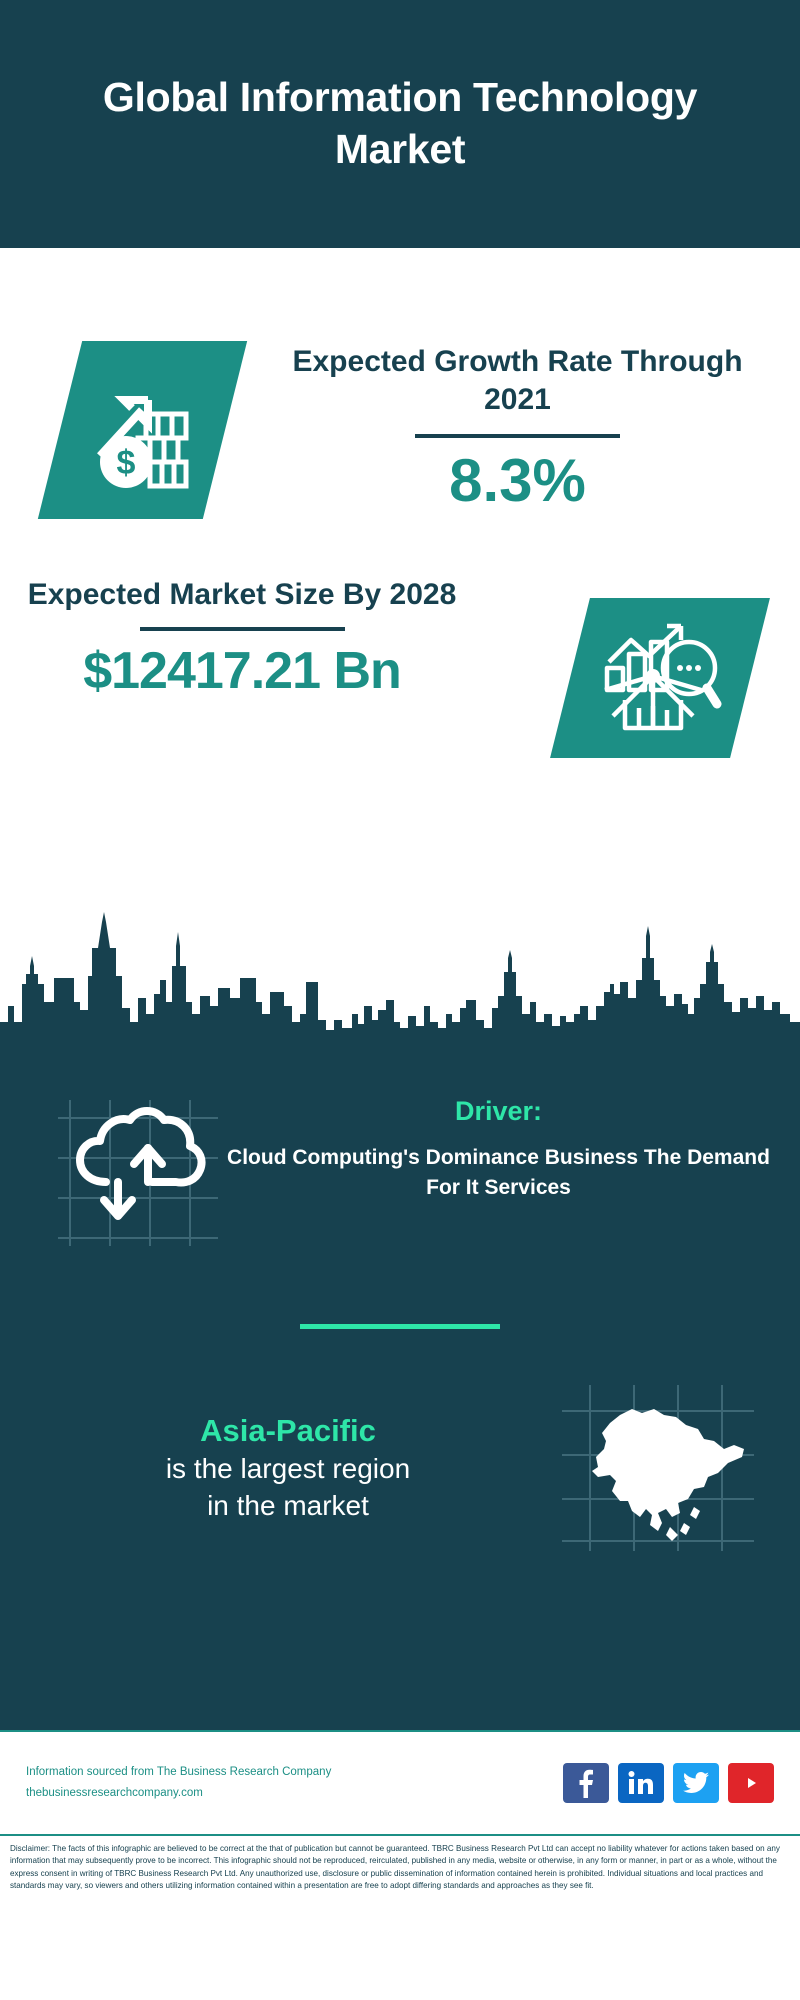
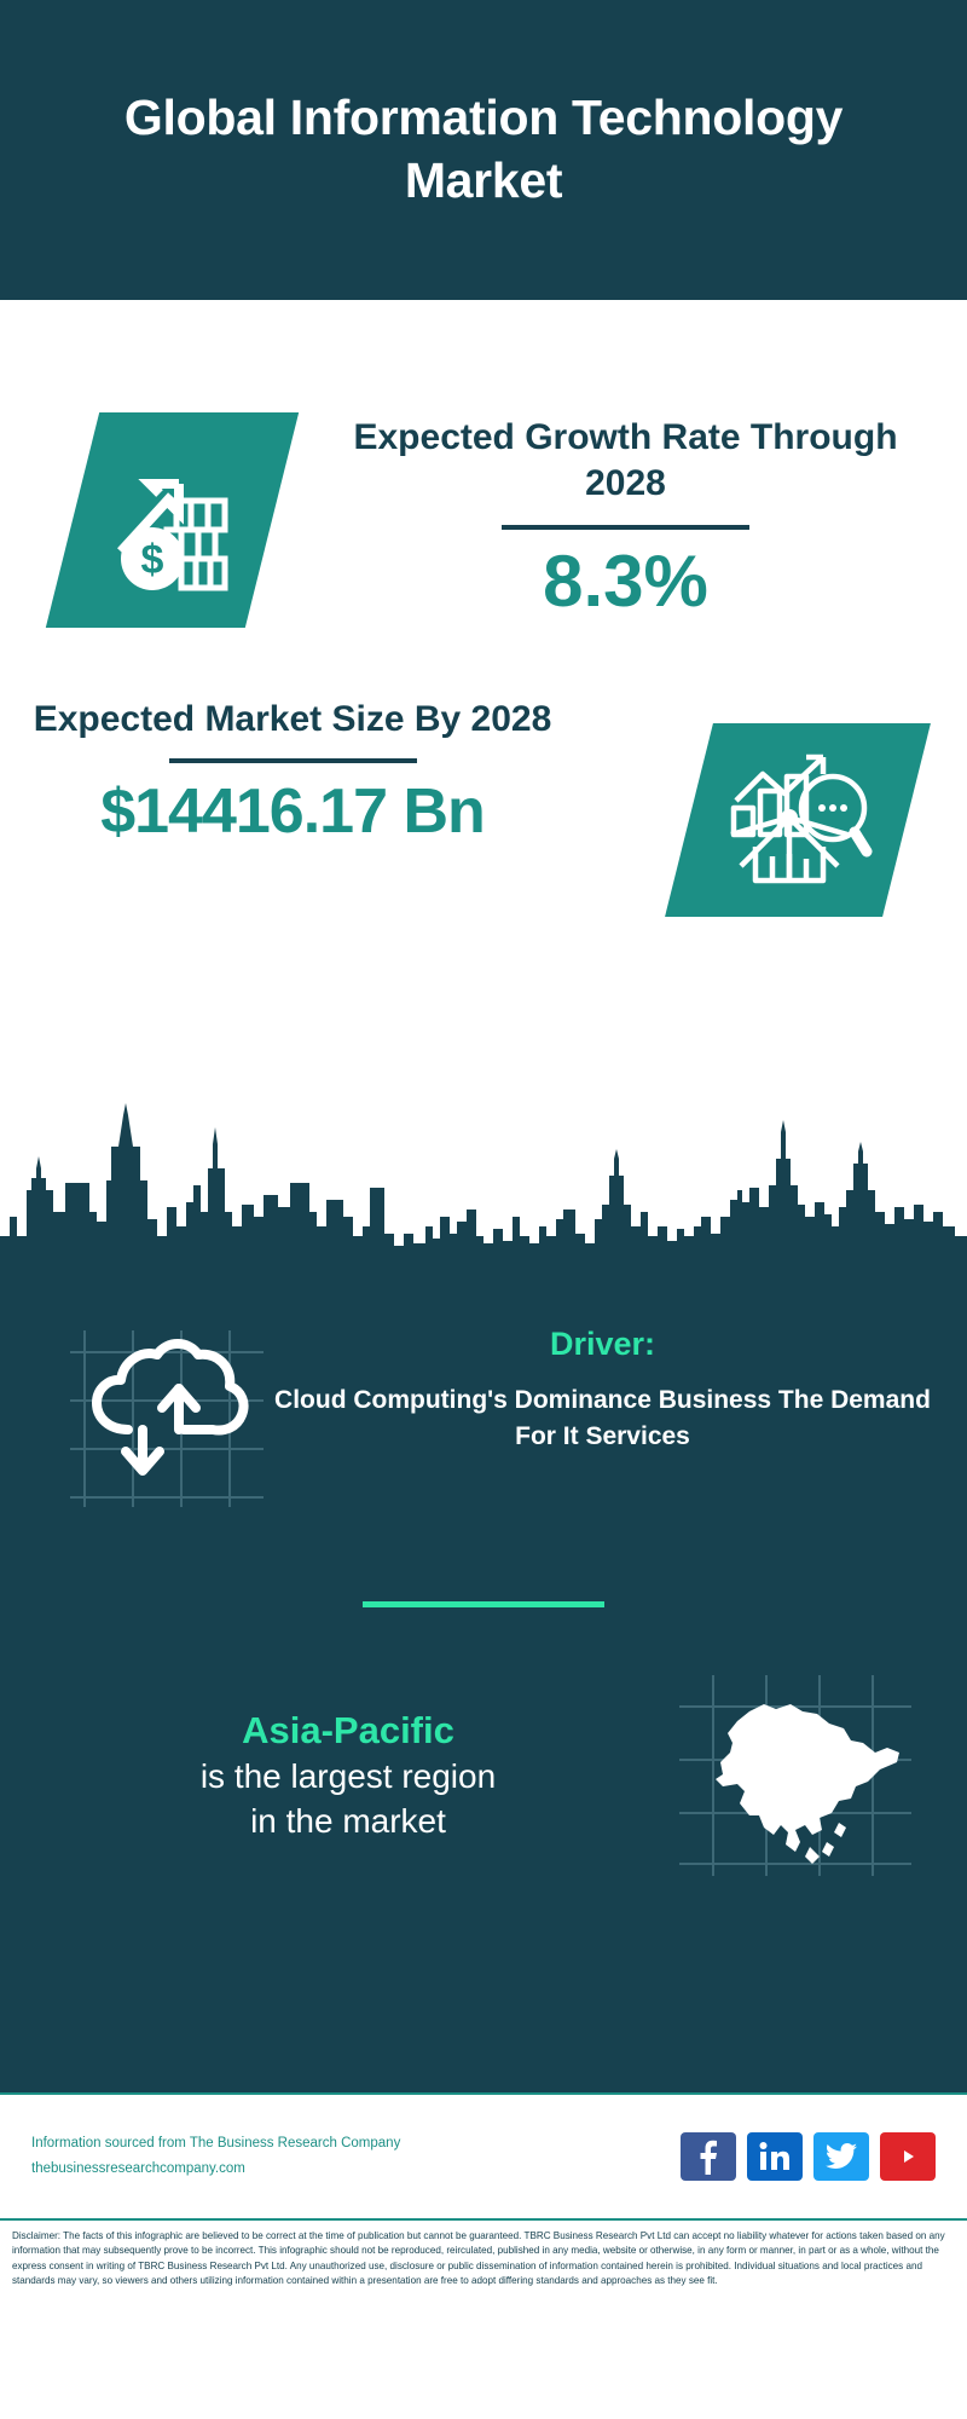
  Global Information Technology Market
- Expected Growth Rate Through 2021
+ Expected Growth Rate Through 2028
  8.3%
  Expected Market Size By 2028
- $12417.21 Bn
+ $14416.17 Bn
  Driver:
  Cloud Computing's Dominance Business The Demand For It Services
  Asia-Pacific
  is the largest region
  in the market
  Information sourced from The Business Research Company
  thebusinessresearchcompany.com
- Disclaimer: The facts of this infographic are believed to be correct at the that of publication but cannot be guaranteed. TBRC Business Research Pvt Ltd can accept no liability whatever for actions taken based on any information that may subsequently prove to be incorrect. This infographic should not be reproduced, reirculated, published in any media, website or otherwise, in any form or manner, in part or as a whole, without the express consent in writing of TBRC Business Research Pvt Ltd. Any unauthorized use, disclosure or public dissemination of information contained herein is prohibited. Individual situations and local practices and standards may vary, so viewers and others utilizing information contained within a presentation are free to adopt differing standards and approaches as they see fit.
+ Disclaimer: The facts of this infographic are believed to be correct at the time of publication but cannot be guaranteed. TBRC Business Research Pvt Ltd can accept no liability whatever for actions taken based on any information that may subsequently prove to be incorrect. This infographic should not be reproduced, reirculated, published in any media, website or otherwise, in any form or manner, in part or as a whole, without the express consent in writing of TBRC Business Research Pvt Ltd. Any unauthorized use, disclosure or public dissemination of information contained herein is prohibited. Individual situations and local practices and standards may vary, so viewers and others utilizing information contained within a presentation are free to adopt differing standards and approaches as they see fit.
